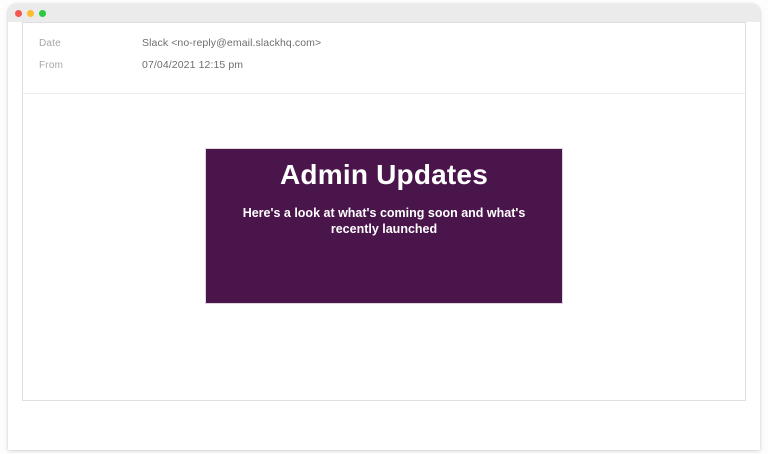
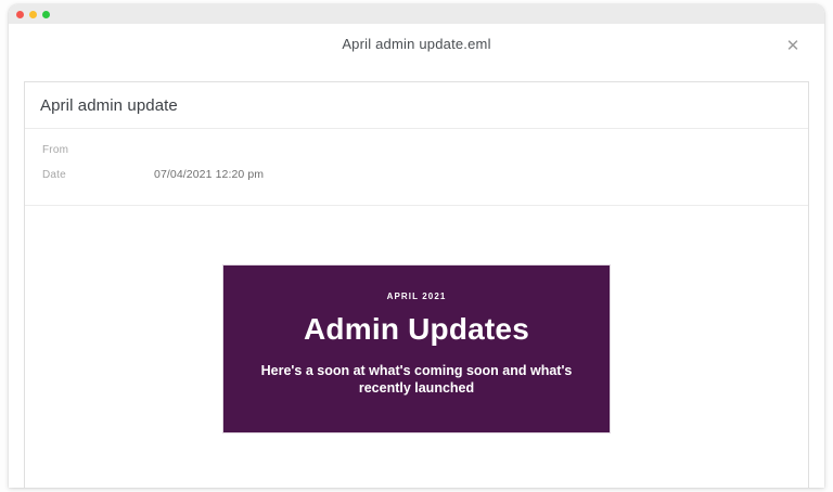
+ April admin update.eml
+ ✕
+ April admin update
- Date
+ From
- Slack <no-reply@email.slackhq.com>
- From
+ Date
- 07/04/2021 12:15 pm
+ 07/04/2021 12:20 pm
+ APRIL 2021
  Admin Updates
- Here's a look at what's coming soon and what's recently launched
+ Here's a soon at what's coming soon and what's recently launched
